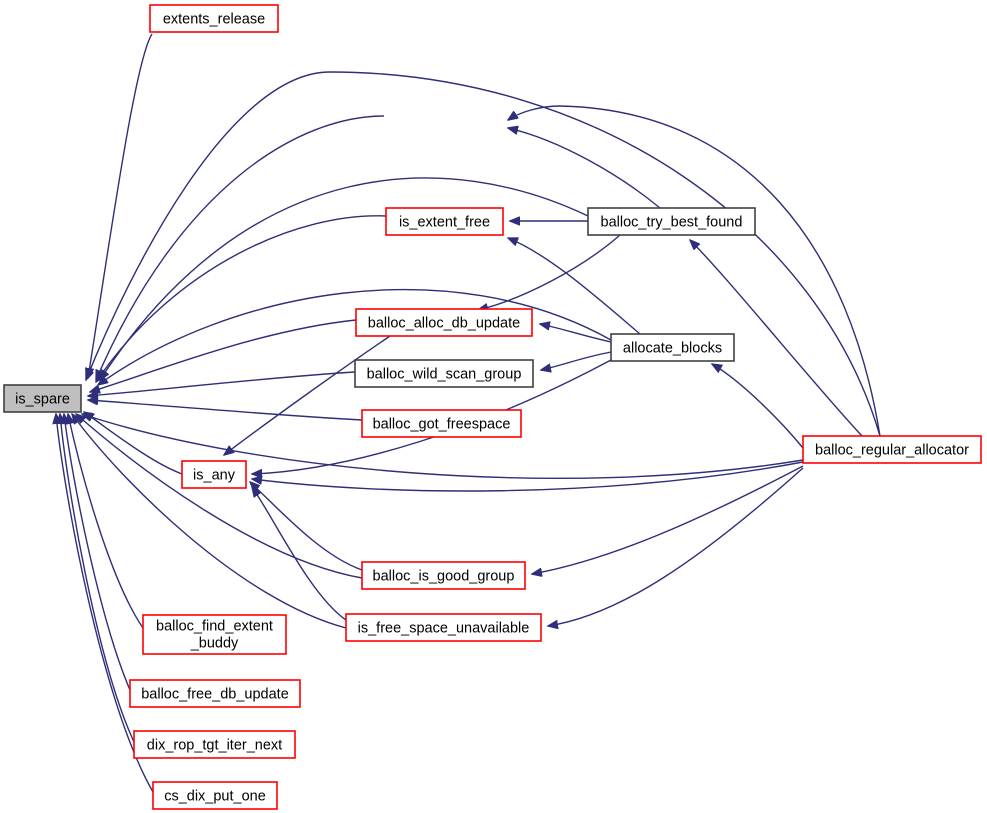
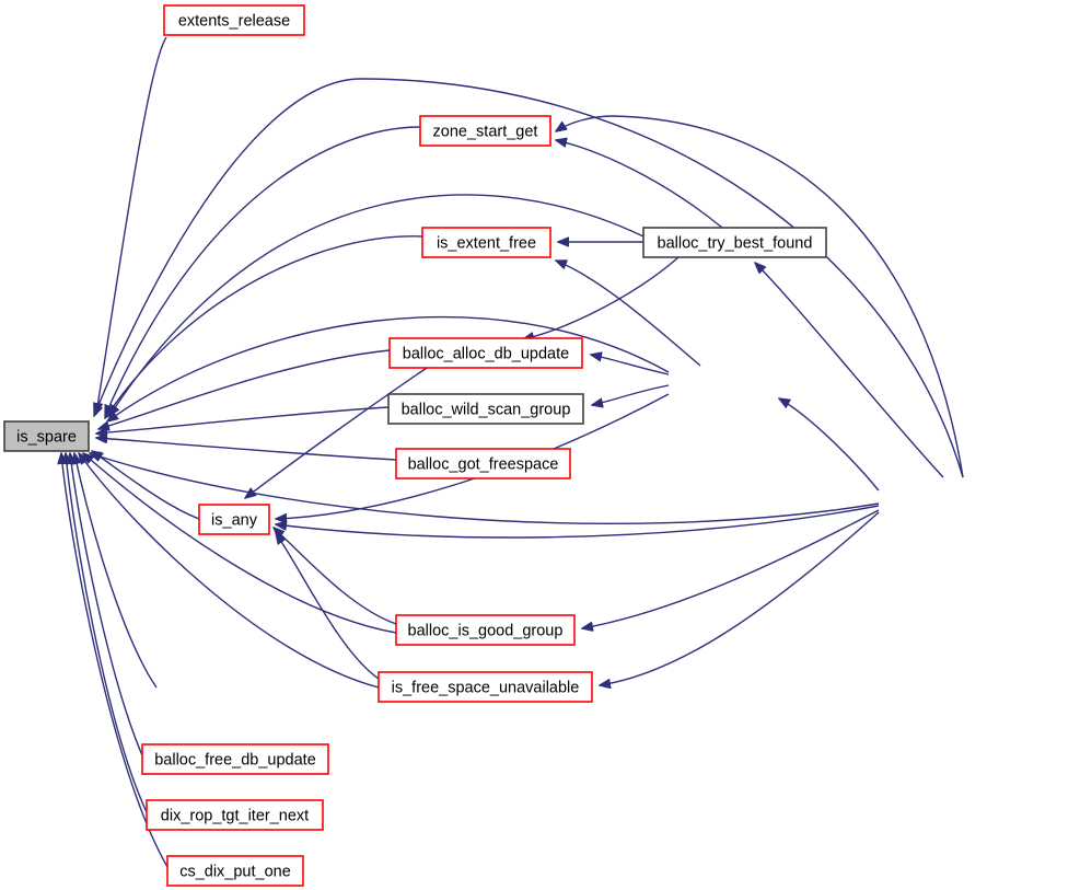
  is_spare
  extents_release
+ zone_start_get
  is_extent_free
  balloc_try_best_found
  balloc_alloc_db_update
- allocate_blocks
  balloc_wild_scan_group
  balloc_got_freespace
- balloc_regular_allocator
  is_any
  balloc_is_good_group
  is_free_space_unavailable
- balloc_find_extent
- _buddy
  balloc_free_db_update
  dix_rop_tgt_iter_next
  cs_dix_put_one
